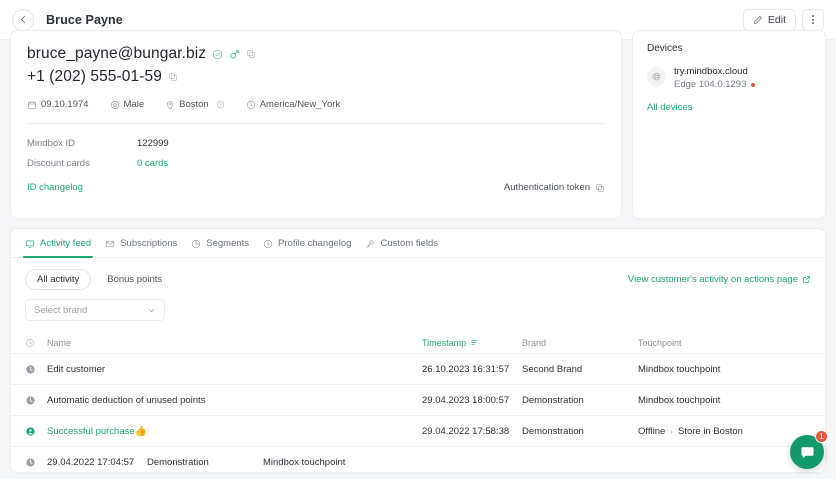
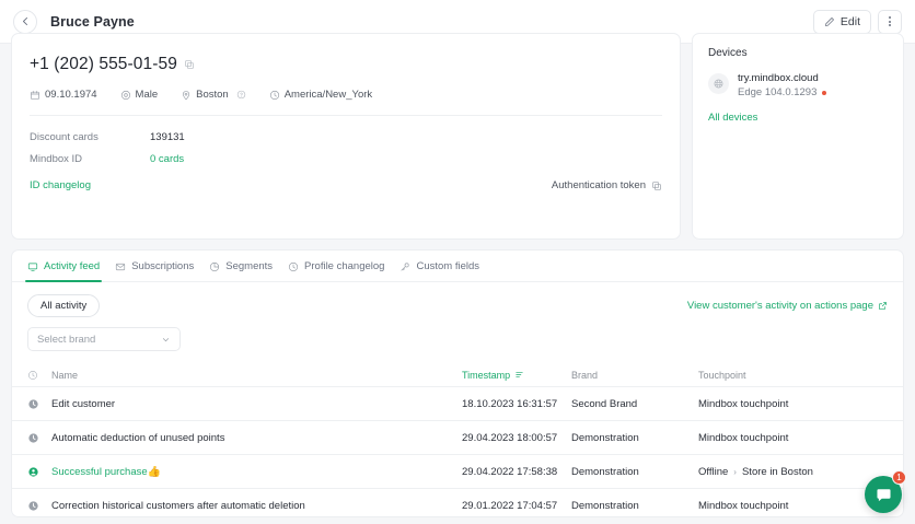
  Bruce Payne
  Edit
- bruce_payne@bungar.biz
  +1 (202) 555-01-59
  09.10.1974
  Male
  Boston
  America/New_York
- Mindbox ID
+ Discount cards
- 122999
+ 139131
- Discount cards
+ Mindbox ID
  0 cards
  ID changelog
  Authentication token
  Devices
  try.mindbox.cloud
  Edge 104.0.1293
  All devices
  Activity feed
  Subscriptions
  Segments
  Profile changelog
  Custom fields
  All activity
- Bonus points
  View customer's activity on actions page
  Select brand
  Name
  Timestamp
  Brand
  Touchpoint
  Edit customer
- 26.10.2023 16:31:57
+ 18.10.2023 16:31:57
  Second Brand
  Mindbox touchpoint
  Automatic deduction of unused points
  29.04.2023 18:00:57
  Demonstration
  Mindbox touchpoint
  Successful purchase👍
  29.04.2022 17:58:38
  Demonstration
  Offline
  ›
  Store in Boston
+ Correction historical customers after automatic deletion
- 29.04.2022 17:04:57
+ 29.01.2022 17:04:57
  Demonstration
  Mindbox touchpoint
  1
